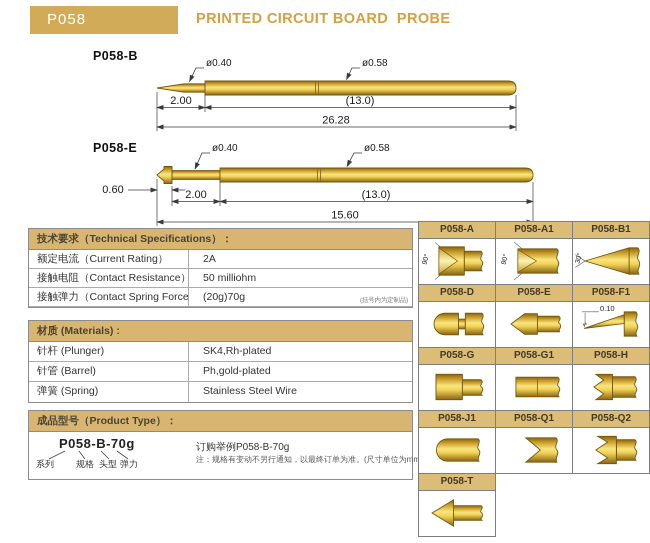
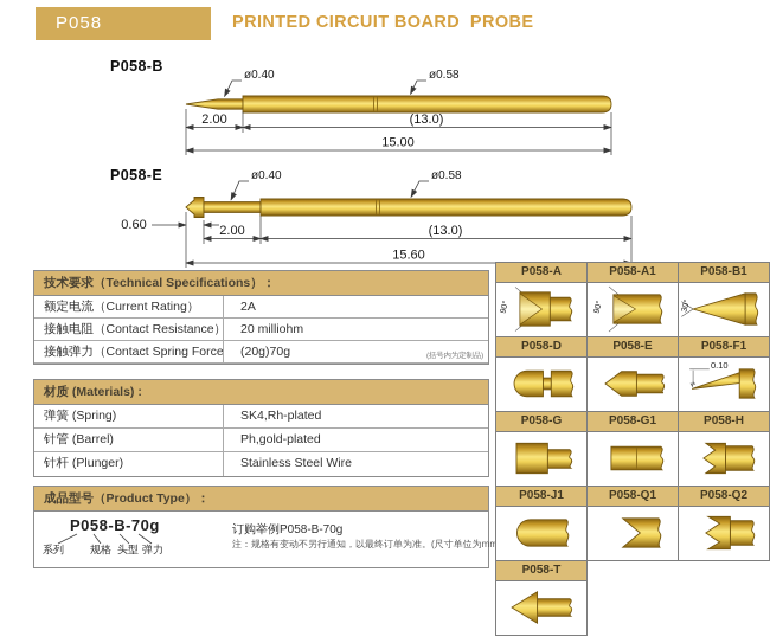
  P058
  PRINTED CIRCUIT BOARD PROBE
  P058-B
  ø0.40
  ø0.58
  2.00
  (13.0)
- 26.28
+ 15.00
  P058-E
  0.60
  ø0.40
  ø0.58
  2.00
  (13.0)
  15.60
  技术要求（Technical Specifications）：
  额定电流（Current Rating）
  2A
  接触电阻（Contact Resistance）
- 50 milliohm
+ 20 milliohm
  接触弹力（Contact Spring Force
  (20g)70g
  材质 (Materials) :
- 针杆 (Plunger)
+ 弹簧 (Spring)
  SK4,Rh-plated
  针管 (Barrel)
  Ph,gold-plated
- 弹簧 (Spring)
+ 针杆 (Plunger)
  Stainless Steel Wire
  成品型号（Product Type）：
  P058-B-70g
  系列
  规格
  头型
  弹力
  订购举例P058-B-70g
  注：规格有变动不另行通知，以最终订单为准。(尺寸单位为mm
  P058-A
  P058-A1
  P058-B1
  P058-D
  P058-E
  P058-F1
  0.10
  P058-G
  P058-G1
  P058-H
  P058-J1
  P058-Q1
  P058-Q2
  P058-T
